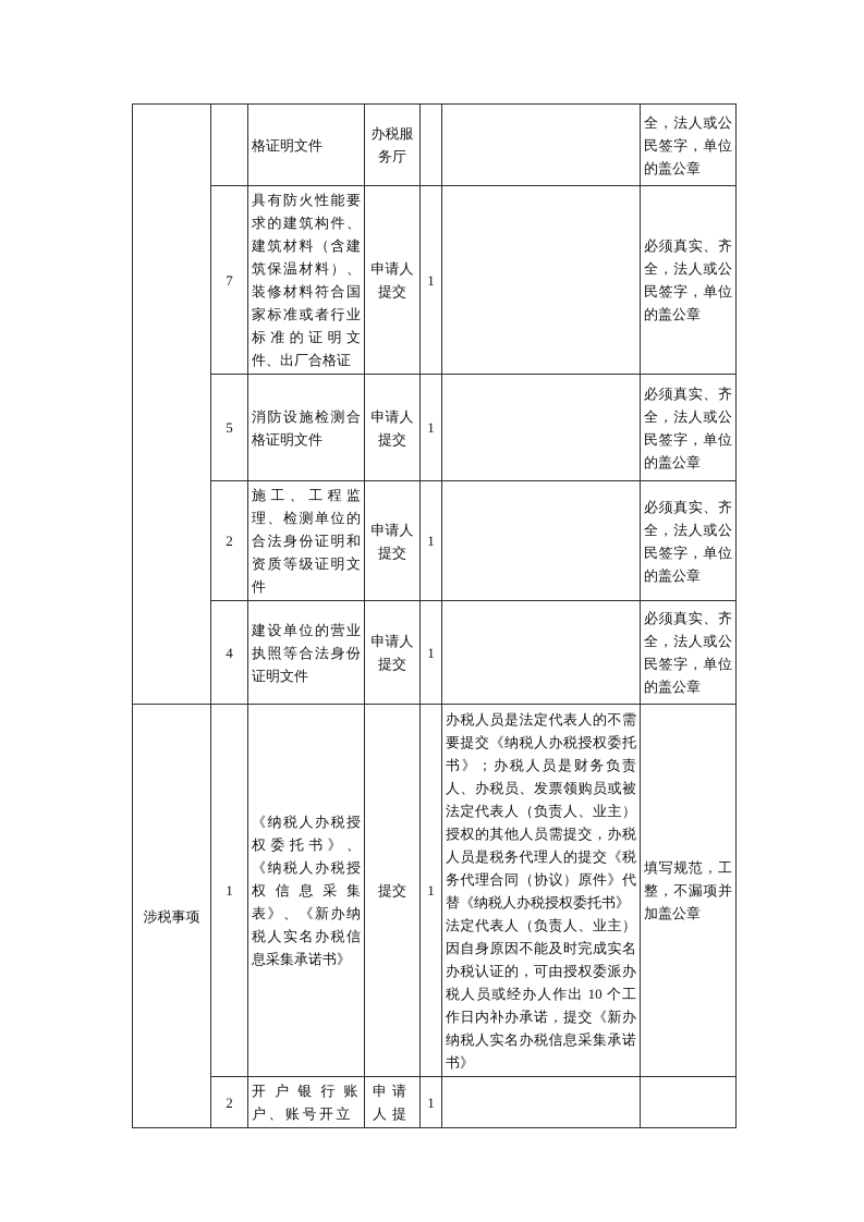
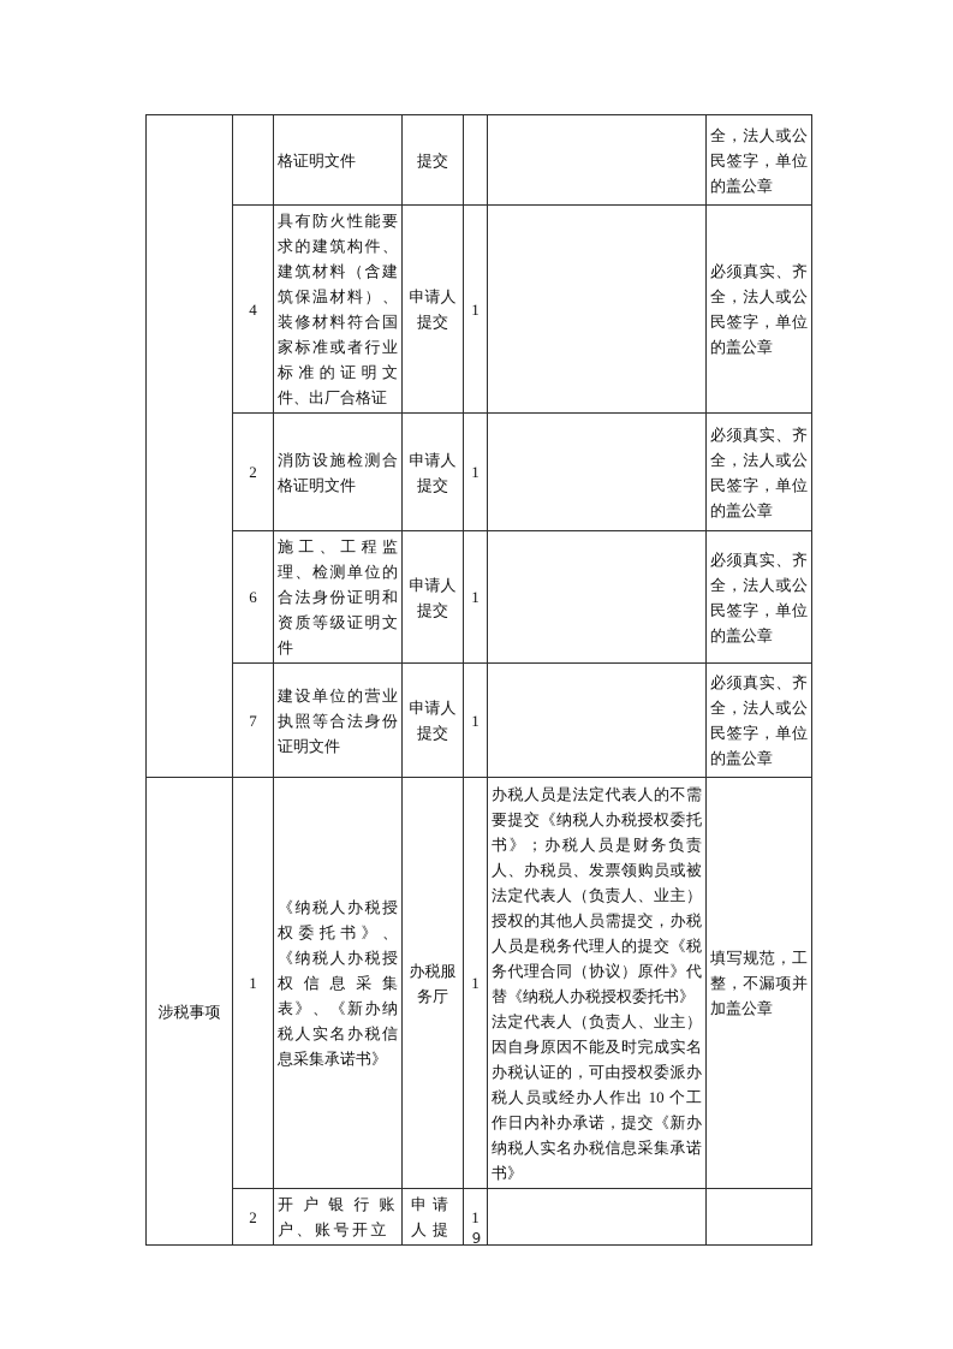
- 		格证明文件	办税服务厅			全，法人或公民签字，单位的盖公章
+ 		格证明文件	提交			全，法人或公民签字，单位的盖公章
- 7	具有防火性能要求的建筑构件、建筑材料（含建筑保温材料）、装修材料符合国家标准或者行业标准的证明文件、出厂合格证	申请人提交	1		必须真实、齐全，法人或公民签字，单位的盖公章
+ 4	具有防火性能要求的建筑构件、建筑材料（含建筑保温材料）、装修材料符合国家标准或者行业标准的证明文件、出厂合格证	申请人提交	1		必须真实、齐全，法人或公民签字，单位的盖公章
- 5	消防设施检测合格证明文件	申请人提交	1		必须真实、齐全，法人或公民签字，单位的盖公章
+ 2	消防设施检测合格证明文件	申请人提交	1		必须真实、齐全，法人或公民签字，单位的盖公章
- 2	施工、工程监理、检测单位的合法身份证明和资质等级证明文件	申请人提交	1		必须真实、齐全，法人或公民签字，单位的盖公章
+ 6	施工、工程监理、检测单位的合法身份证明和资质等级证明文件	申请人提交	1		必须真实、齐全，法人或公民签字，单位的盖公章
- 4	建设单位的营业执照等合法身份证明文件	申请人提交	1		必须真实、齐全，法人或公民签字，单位的盖公章
+ 7	建设单位的营业执照等合法身份证明文件	申请人提交	1		必须真实、齐全，法人或公民签字，单位的盖公章
- 涉税事项	1	《纳税人办税授权委托书》、《纳税人办税授权信息采集表》、《新办纳税人实名办税信息采集承诺书》	提交	1	办税人员是法定代表人的不需要提交《纳税人办税授权委托书》；办税人员是财务负责人、办税员、发票领购员或被法定代表人（负责人、业主）授权的其他人员需提交，办税人员是税务代理人的提交《税务代理合同（协议）原件》代替《纳税人办税授权委托书》 法定代表人（负责人、业主）因自身原因不能及时完成实名办税认证的，可由授权委派办税人员或经办人作出 10 个工作日内补办承诺，提交《新办纳税人实名办税信息采集承诺书》	填写规范，工整，不漏项并加盖公章
+ 涉税事项	1	《纳税人办税授权委托书》、《纳税人办税授权信息采集表》、《新办纳税人实名办税信息采集承诺书》	办税服务厅	1	办税人员是法定代表人的不需要提交《纳税人办税授权委托书》；办税人员是财务负责人、办税员、发票领购员或被法定代表人（负责人、业主）授权的其他人员需提交，办税人员是税务代理人的提交《税务代理合同（协议）原件》代替《纳税人办税授权委托书》 法定代表人（负责人、业主）因自身原因不能及时完成实名办税认证的，可由授权委派办税人员或经办人作出 10 个工作日内补办承诺，提交《新办纳税人实名办税信息采集承诺书》	填写规范，工整，不漏项并加盖公章
  2	开户银行账户、账号开立	申请人提	1
+ 9
